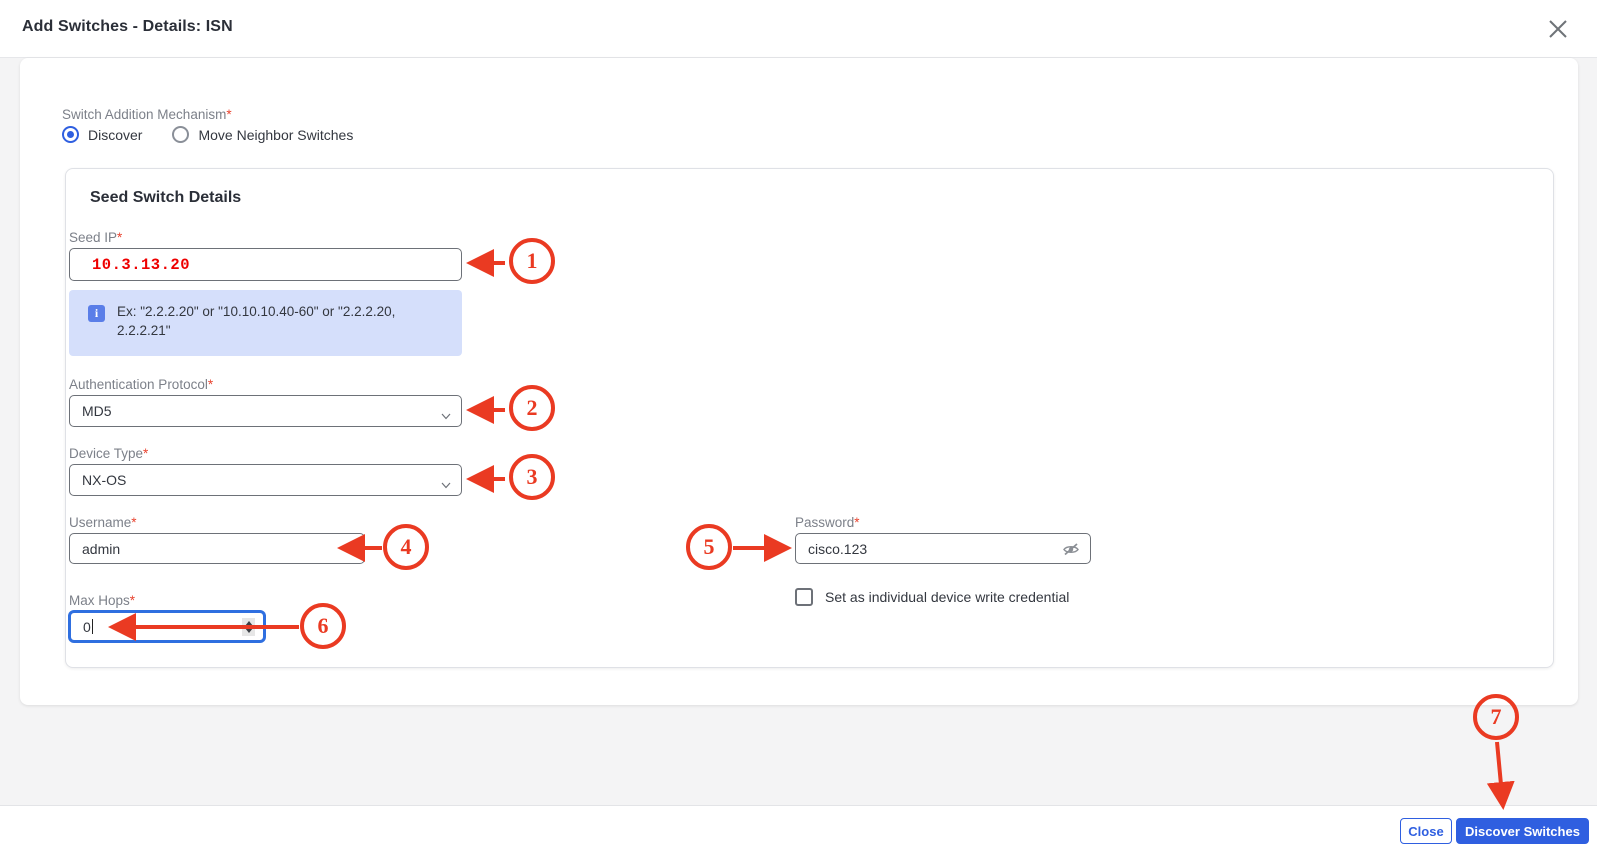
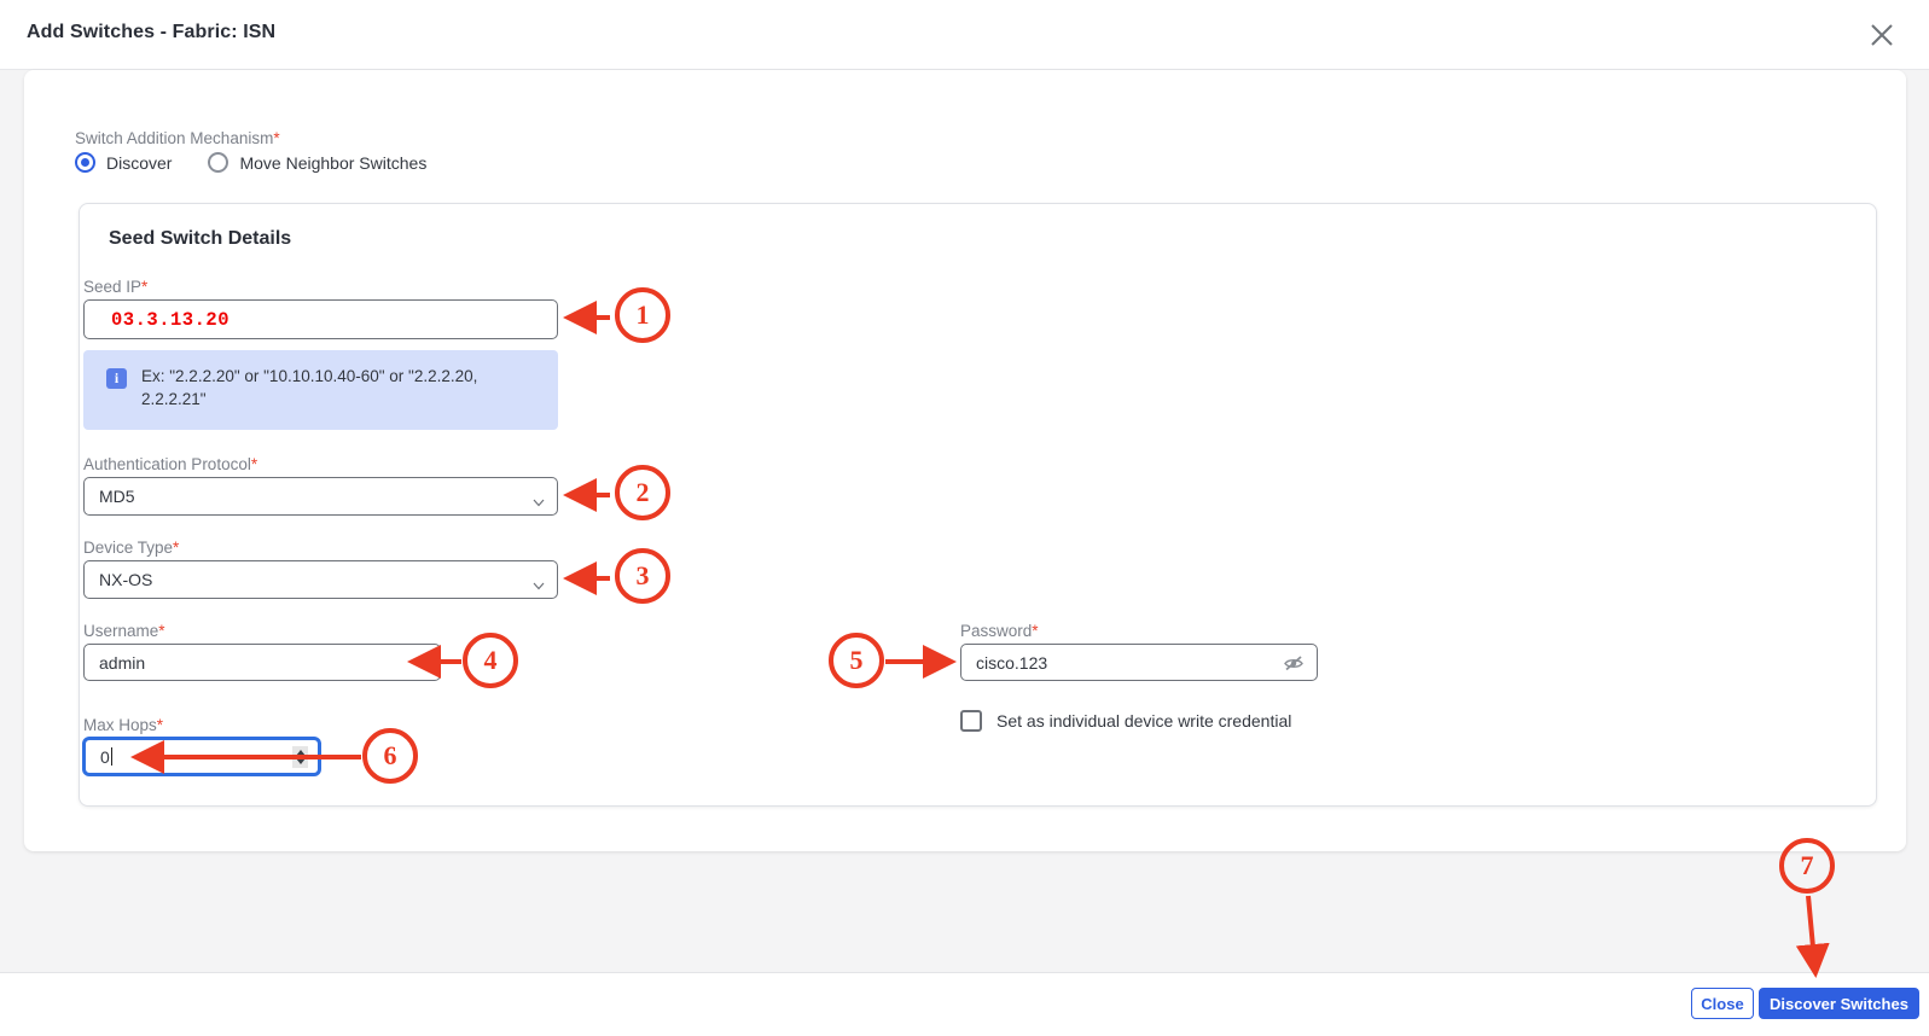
- Add Switches - Details: ISN
+ Add Switches - Fabric: ISN
  Switch Addition Mechanism*
  Discover
  Move Neighbor Switches
  Seed Switch Details
  Seed IP*
- 10.3.13.20
+ 03.3.13.20
  i
  Ex: "2.2.2.20" or "10.10.10.40-60" or "2.2.2.20, 2.2.2.21"
  Authentication Protocol*
  MD5
  Device Type*
  NX-OS
  Username*
  admin
  Password*
  cisco.123
  Max Hops*
  0
  Set as individual device write credential
  Close
  Discover Switches
  1
  2
  3
  4
  5
  6
  7
